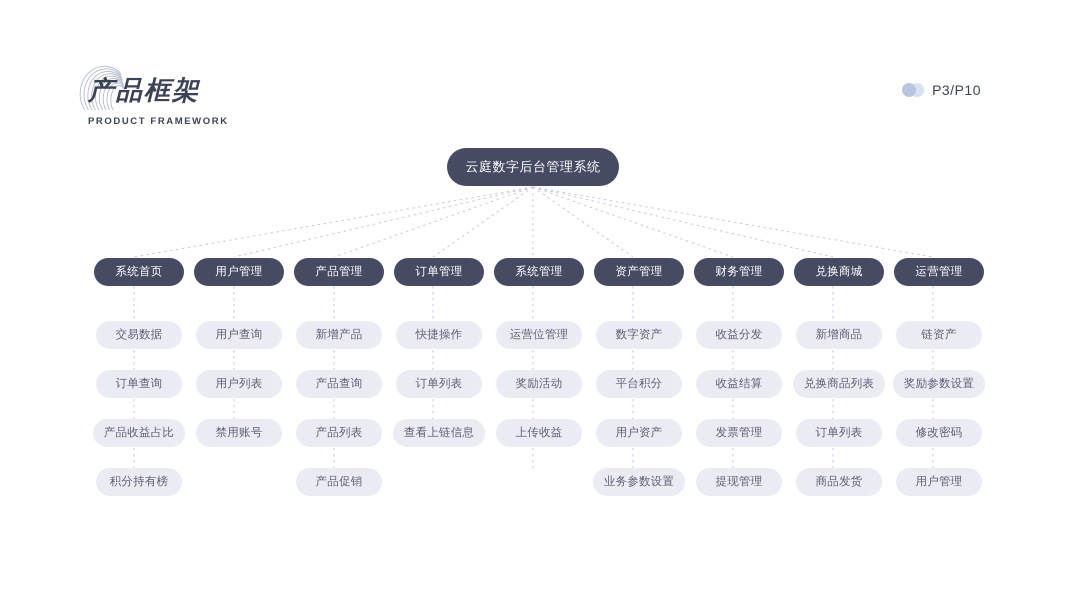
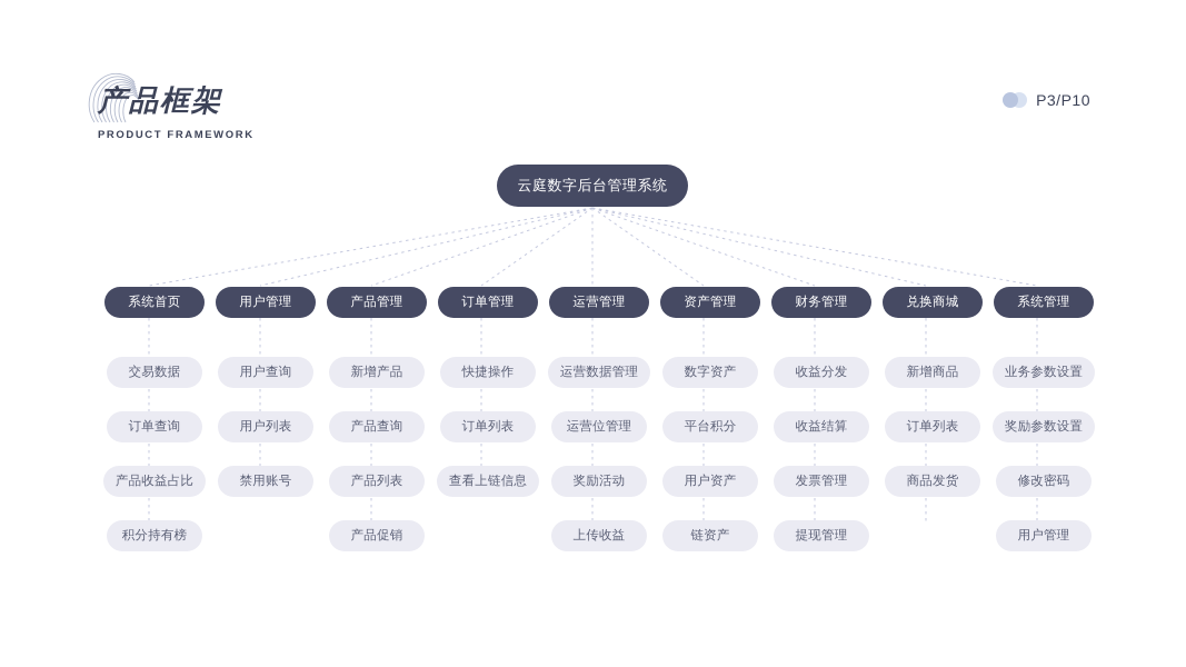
  产品框架
  PRODUCT FRAMEWORK
  P3/P10
  云庭数字后台管理系统
  系统首页
  交易数据
  订单查询
  产品收益占比
  积分持有榜
  用户管理
  用户查询
  用户列表
  禁用账号
  产品管理
  新增产品
  产品查询
  产品列表
  产品促销
  订单管理
  快捷操作
  订单列表
  查看上链信息
- 系统管理
+ 运营管理
+ 运营数据管理
  运营位管理
  奖励活动
  上传收益
  资产管理
  数字资产
  平台积分
  用户资产
- 业务参数设置
+ 链资产
  财务管理
  收益分发
  收益结算
  发票管理
  提现管理
  兑换商城
  新增商品
- 兑换商品列表
  订单列表
  商品发货
- 运营管理
+ 系统管理
- 链资产
+ 业务参数设置
  奖励参数设置
  修改密码
  用户管理
